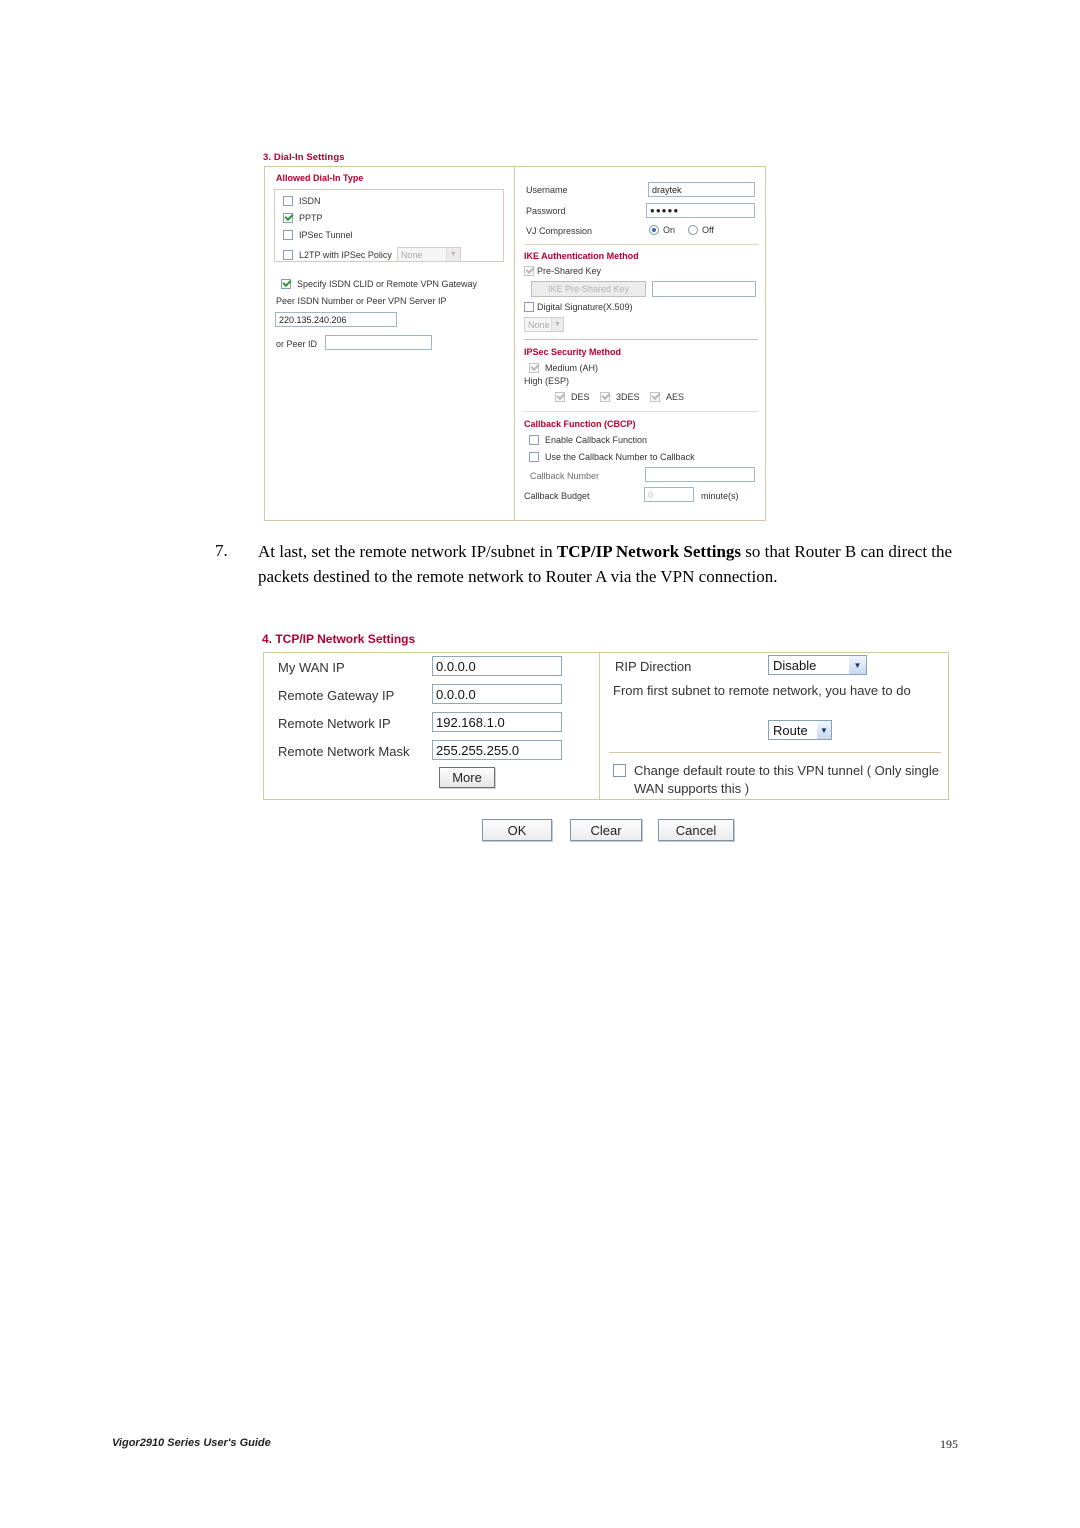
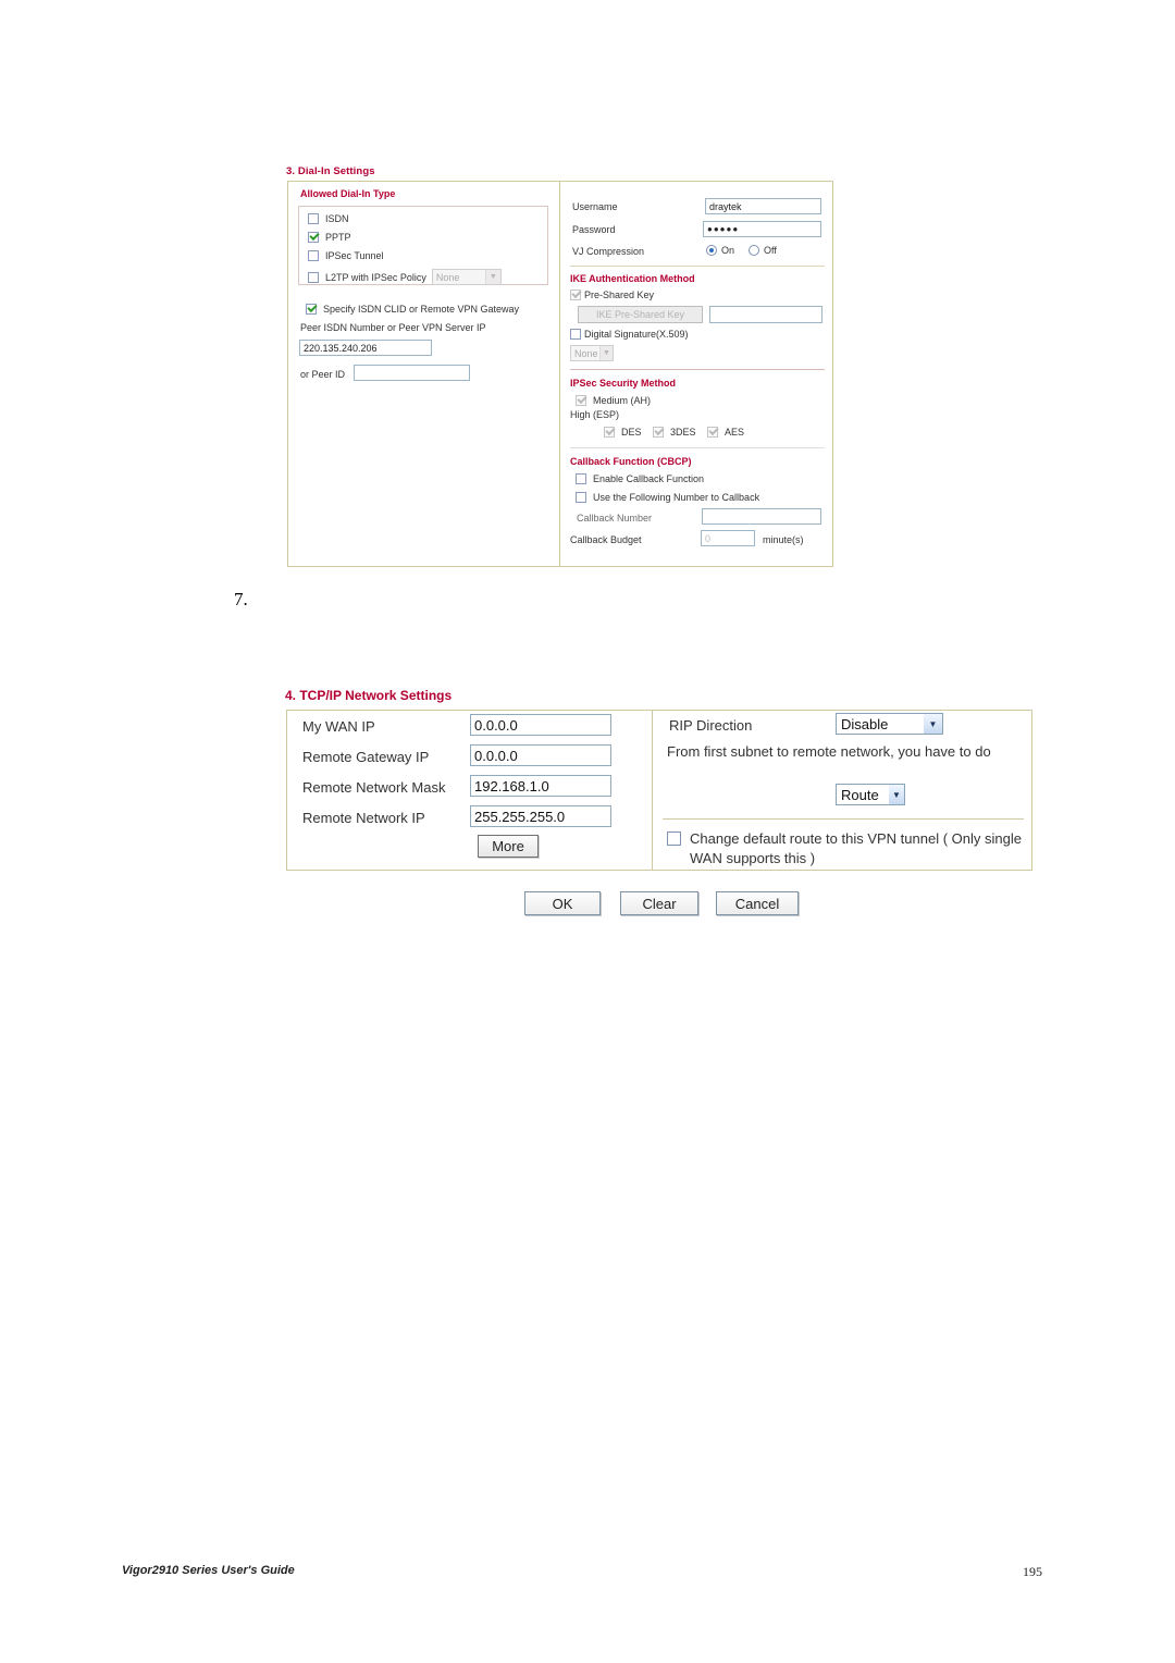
  3. Dial-In Settings
  Allowed Dial-In Type
  ISDN
  PPTP
  IPSec Tunnel
  L2TP with IPSec Policy
  None
  Specify ISDN CLID or Remote VPN Gateway
  Peer ISDN Number or Peer VPN Server IP
  220.135.240.206
  or Peer ID
  Username
  draytek
  Password
  ●●●●●
  VJ Compression
  On
  Off
  IKE Authentication Method
  Pre-Shared Key
  IKE Pre-Shared Key
  Digital Signature(X.509)
  None
  IPSec Security Method
  Medium (AH)
  High (ESP)
  DES
  3DES
  AES
  Callback Function (CBCP)
  Enable Callback Function
- Use the Callback Number to Callback
+ Use the Following Number to Callback
  Callback Number
  Callback Budget
  0
  minute(s)
  7.
- At last, set the remote network IP/subnet in TCP/IP Network Settings so that Router B can direct the packets destined to the remote network to Router A via the VPN connection.
  4. TCP/IP Network Settings
  My WAN IP
  0.0.0.0
  Remote Gateway IP
  0.0.0.0
- Remote Network IP
+ Remote Network Mask
  192.168.1.0
- Remote Network Mask
+ Remote Network IP
  255.255.255.0
  More
  RIP Direction
  Disable
  ▼
  From first subnet to remote network, you have to do
  Route
  ▼
  Change default route to this VPN tunnel ( Only single WAN supports this )
  OK
  Clear
  Cancel
  Vigor2910 Series User's Guide
  195
